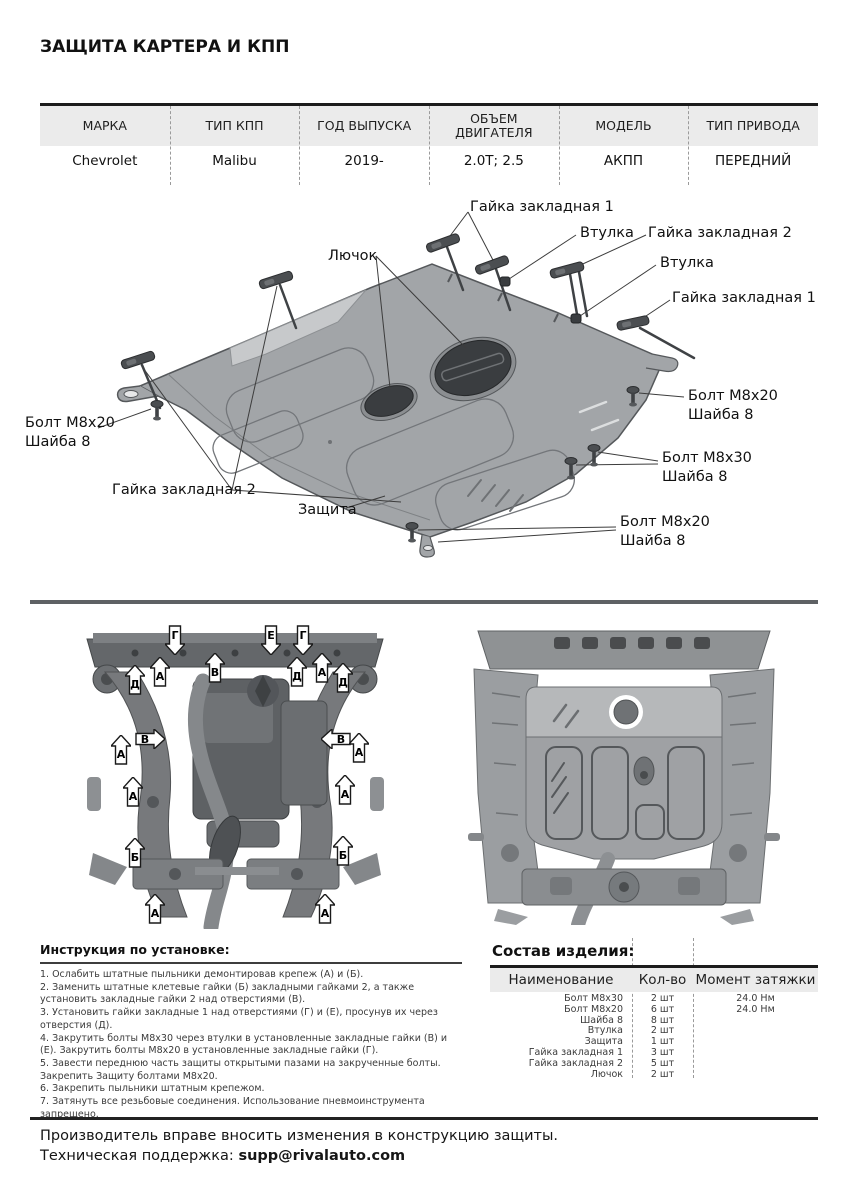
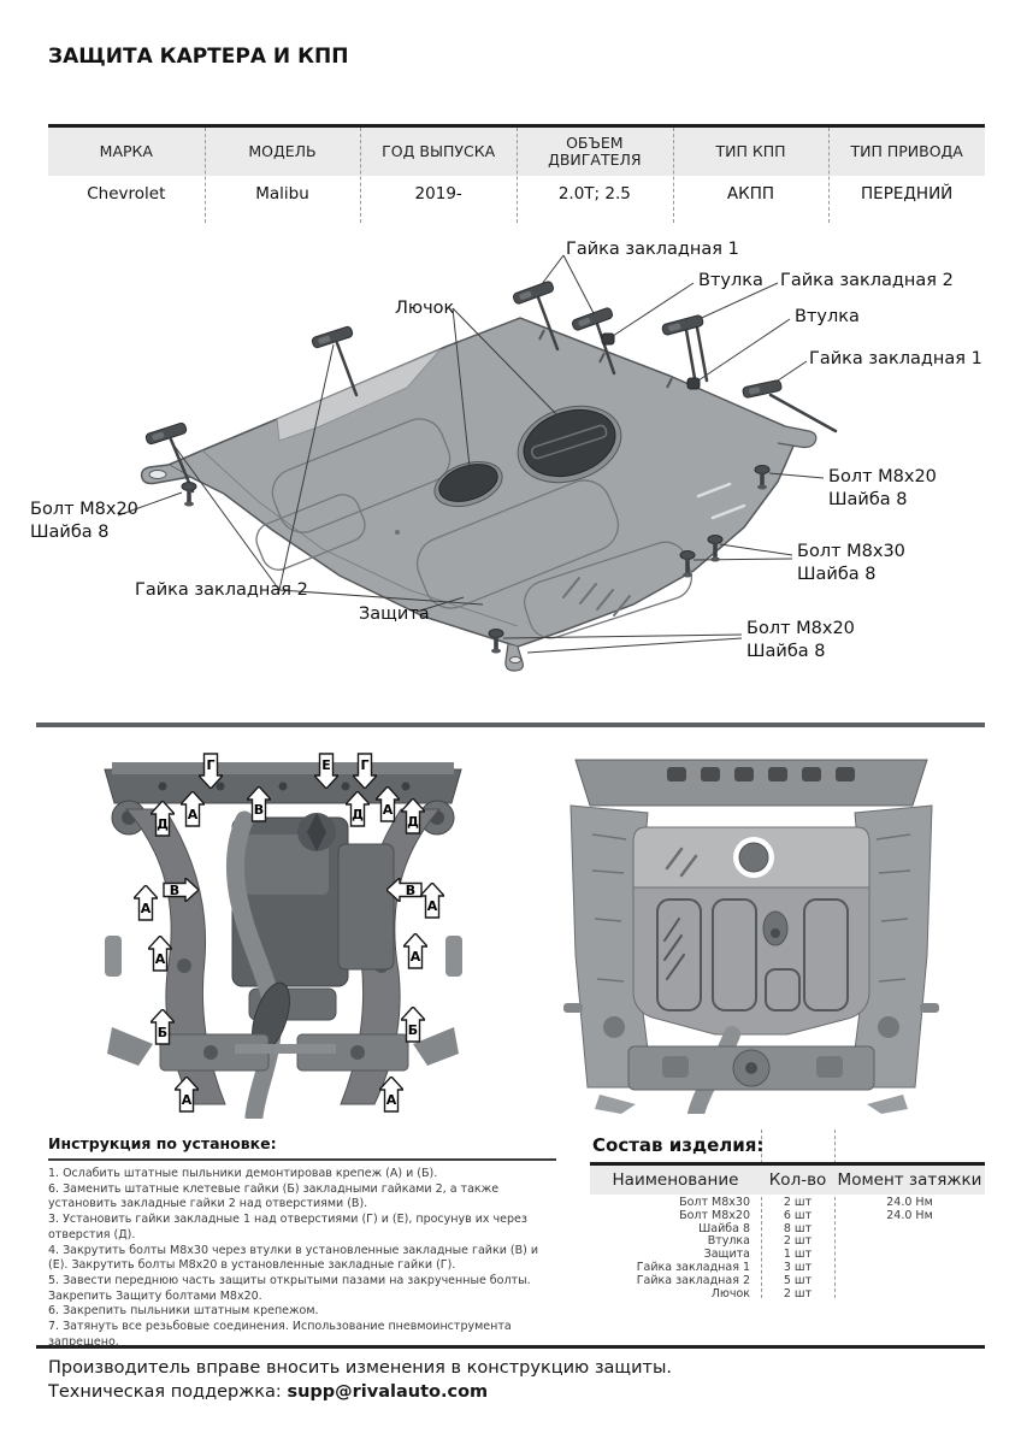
  ЗАЩИТА КАРТЕРА И КПП
  МАРКА
- ТИП КПП
+ МОДЕЛЬ
  ГОД ВЫПУСКА
  ОБЪЕМ ДВИГАТЕЛЯ
- МОДЕЛЬ
+ ТИП КПП
  ТИП ПРИВОДА
  Chevrolet
  Malibu
  2019-
  2.0Т; 2.5
  АКПП
  ПЕРЕДНИЙ
  Гайка закладная 1
  Втулка
  Гайка закладная 2
  Втулка
  Гайка закладная 1
  Лючок
  Болт М8х20
  Шайба 8
  Гайка закладная 2
  Защита
  Болт М8х20
  Шайба 8
  Болт М8х30
  Шайба 8
  Болт М8х20
  Шайба 8
  Г
  Е
  Г
  Д
  А
  В
  Д
  А
  Д
  А
  В
  В
  А
  А
  А
  Б
  Б
  А
  А
  Инструкция по установке:
  1. Ослабить штатные пыльники демонтировав крепеж (А) и (Б).
- 2. Заменить штатные клетевые гайки (Б) закладными гайками 2, а также установить закладные гайки 2 над отверстиями (В).
+ 6. Заменить штатные клетевые гайки (Б) закладными гайками 2, а также установить закладные гайки 2 над отверстиями (В).
  3. Установить гайки закладные 1 над отверстиями (Г) и (Е), просунув их через отверстия (Д).
  4. Закрутить болты М8х30 через втулки в установленные закладные гайки (В) и (Е). Закрутить болты М8х20 в установленные закладные гайки (Г).
  5. Завести переднюю часть защиты открытыми пазами на закрученные болты. Закрепить Защиту болтами М8х20.
  6. Закрепить пыльники штатным крепежом.
  7. Затянуть все резьбовые соединения. Использование пневмоинструмента запрещено.
  Состав изделия:
  Наименование
  Кол-во
  Момент затяжки
  Болт М8х30
  2 шт
  24.0 Нм
  Болт М8х20
  6 шт
  24.0 Нм
  Шайба 8
  8 шт
  Втулка
  2 шт
  Защита
  1 шт
  Гайка закладная 1
  3 шт
  Гайка закладная 2
  5 шт
  Лючок
  2 шт
  Производитель вправе вносить изменения в конструкцию защиты.
  Техническая поддержка: supp@rivalauto.com
